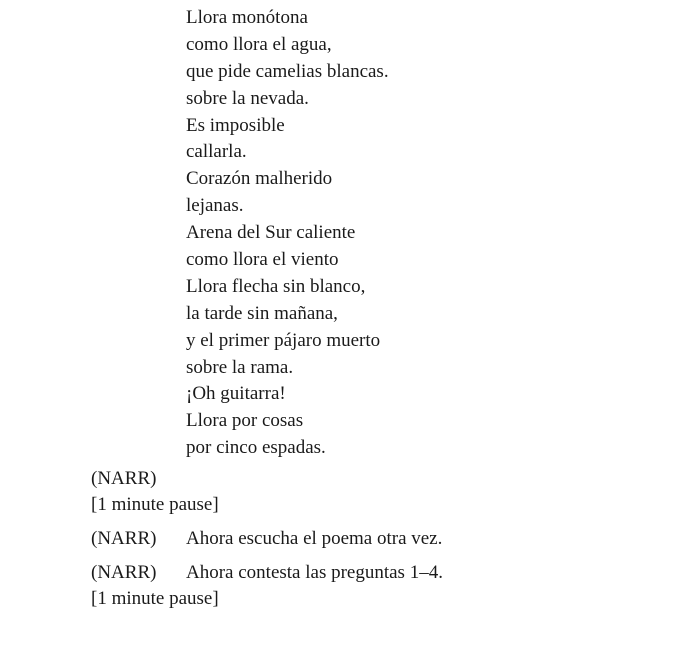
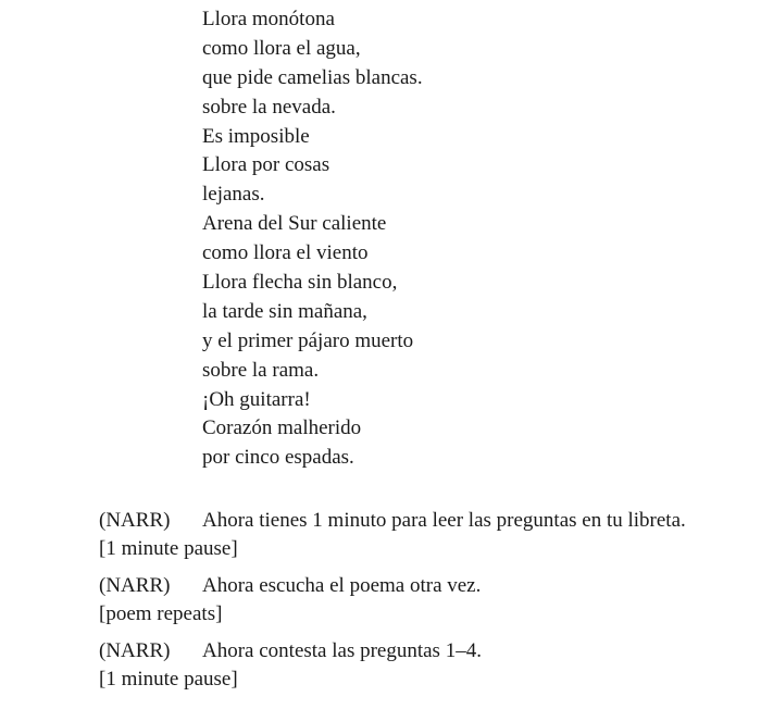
  Llora monótona
  como llora el agua,
  que pide camelias blancas.
  sobre la nevada.
  Es imposible
- callarla.
- Corazón malherido
+ Llora por cosas
  lejanas.
  Arena del Sur caliente
  como llora el viento
  Llora flecha sin blanco,
  la tarde sin mañana,
  y el primer pájaro muerto
  sobre la rama.
  ¡Oh guitarra!
- Llora por cosas
+ Corazón malherido
  por cinco espadas.
  (NARR)
+ Ahora tienes 1 minuto para leer las preguntas en tu libreta.
  [1 minute pause]
  (NARR)
  Ahora escucha el poema otra vez.
+ [poem repeats]
  (NARR)
  Ahora contesta las preguntas 1–4.
  [1 minute pause]
